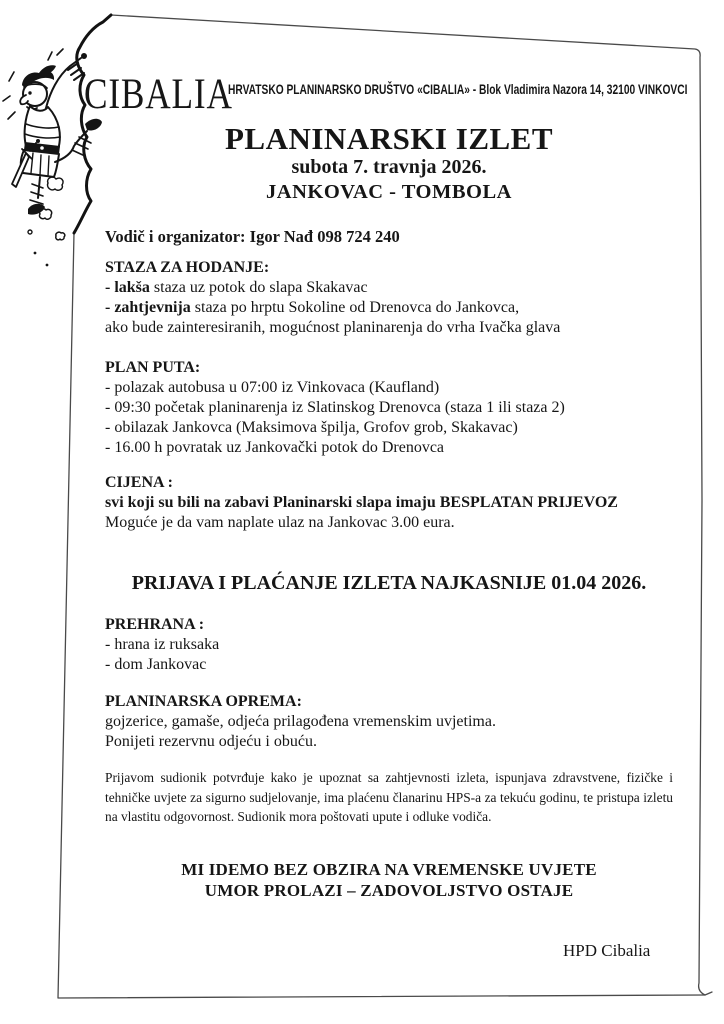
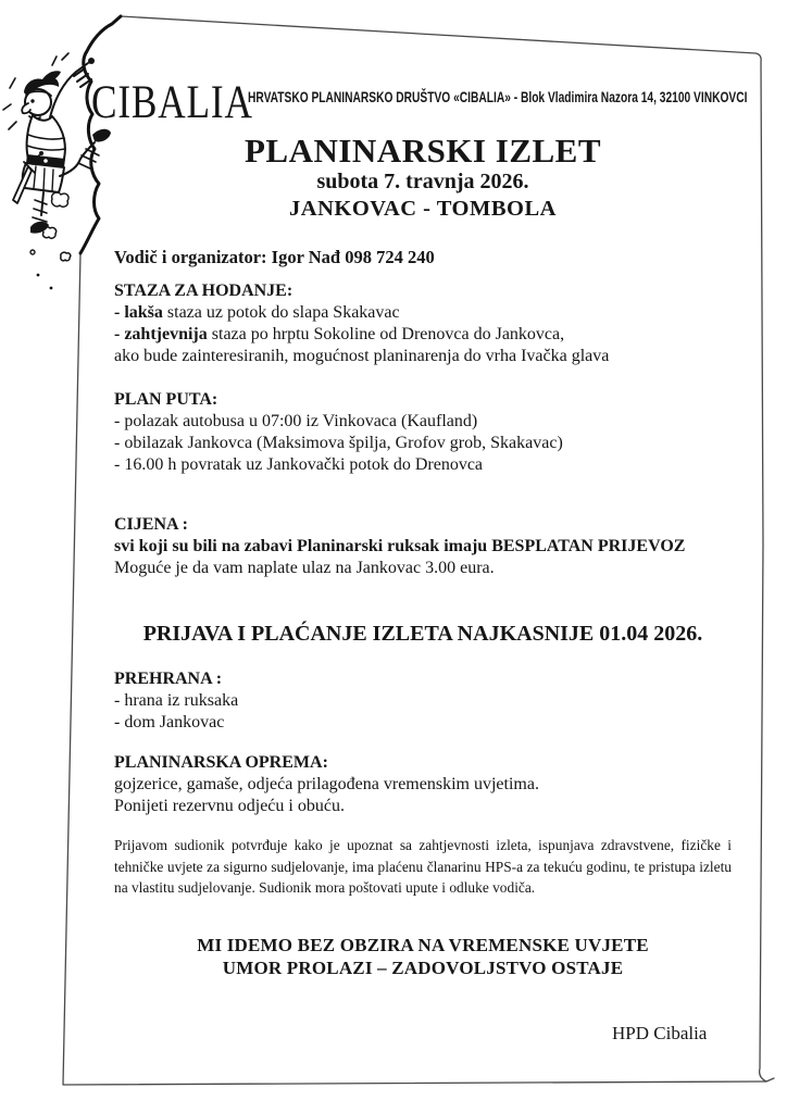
  CIBALIA
  HRVATSKO PLANINARSKO DRUŠTVO «CIBALIA» - Blok Vladimira Nazora 14, 32100 VINKOVCI
  PLANINARSKI IZLET
  subota 7. travnja 2026.
  JANKOVAC - TOMBOLA
  Vodič i organizator: Igor Nađ 098 724 240
  STAZA ZA HODANJE:
  - lakša staza uz potok do slapa Skakavac
  - zahtjevnija staza po hrptu Sokoline od Drenovca do Jankovca,
  ako bude zainteresiranih, mogućnost planinarenja do vrha Ivačka glava
  PLAN PUTA:
  - polazak autobusa u 07:00 iz Vinkovaca (Kaufland)
- - 09:30 početak planinarenja iz Slatinskog Drenovca (staza 1 ili staza 2)
  - obilazak Jankovca (Maksimova špilja, Grofov grob, Skakavac)
  - 16.00 h povratak uz Jankovački potok do Drenovca
  CIJENA :
- svi koji su bili na zabavi Planinarski slapa imaju BESPLATAN PRIJEVOZ
+ svi koji su bili na zabavi Planinarski ruksak imaju BESPLATAN PRIJEVOZ
  Moguće je da vam naplate ulaz na Jankovac 3.00 eura.
  PRIJAVA I PLAĆANJE IZLETA NAJKASNIJE 01.04 2026.
  PREHRANA :
  - hrana iz ruksaka
  - dom Jankovac
  PLANINARSKA OPREMA:
  gojzerice, gamaše, odjeća prilagođena vremenskim uvjetima.
  Ponijeti rezervnu odjeću i obuću.
- Prijavom sudionik potvrđuje kako je upoznat sa zahtjevnosti izleta, ispunjava zdravstvene, fizičke i tehničke uvjete za sigurno sudjelovanje, ima plaćenu članarinu HPS-a za tekuću godinu, te pristupa izletu na vlastitu odgovornost. Sudionik mora poštovati upute i odluke vodiča.
+ Prijavom sudionik potvrđuje kako je upoznat sa zahtjevnosti izleta, ispunjava zdravstvene, fizičke i tehničke uvjete za sigurno sudjelovanje, ima plaćenu članarinu HPS-a za tekuću godinu, te pristupa izletu na vlastitu sudjelovanje. Sudionik mora poštovati upute i odluke vodiča.
  MI IDEMO BEZ OBZIRA NA VREMENSKE UVJETE
  UMOR PROLAZI – ZADOVOLJSTVO OSTAJE
  HPD Cibalia
